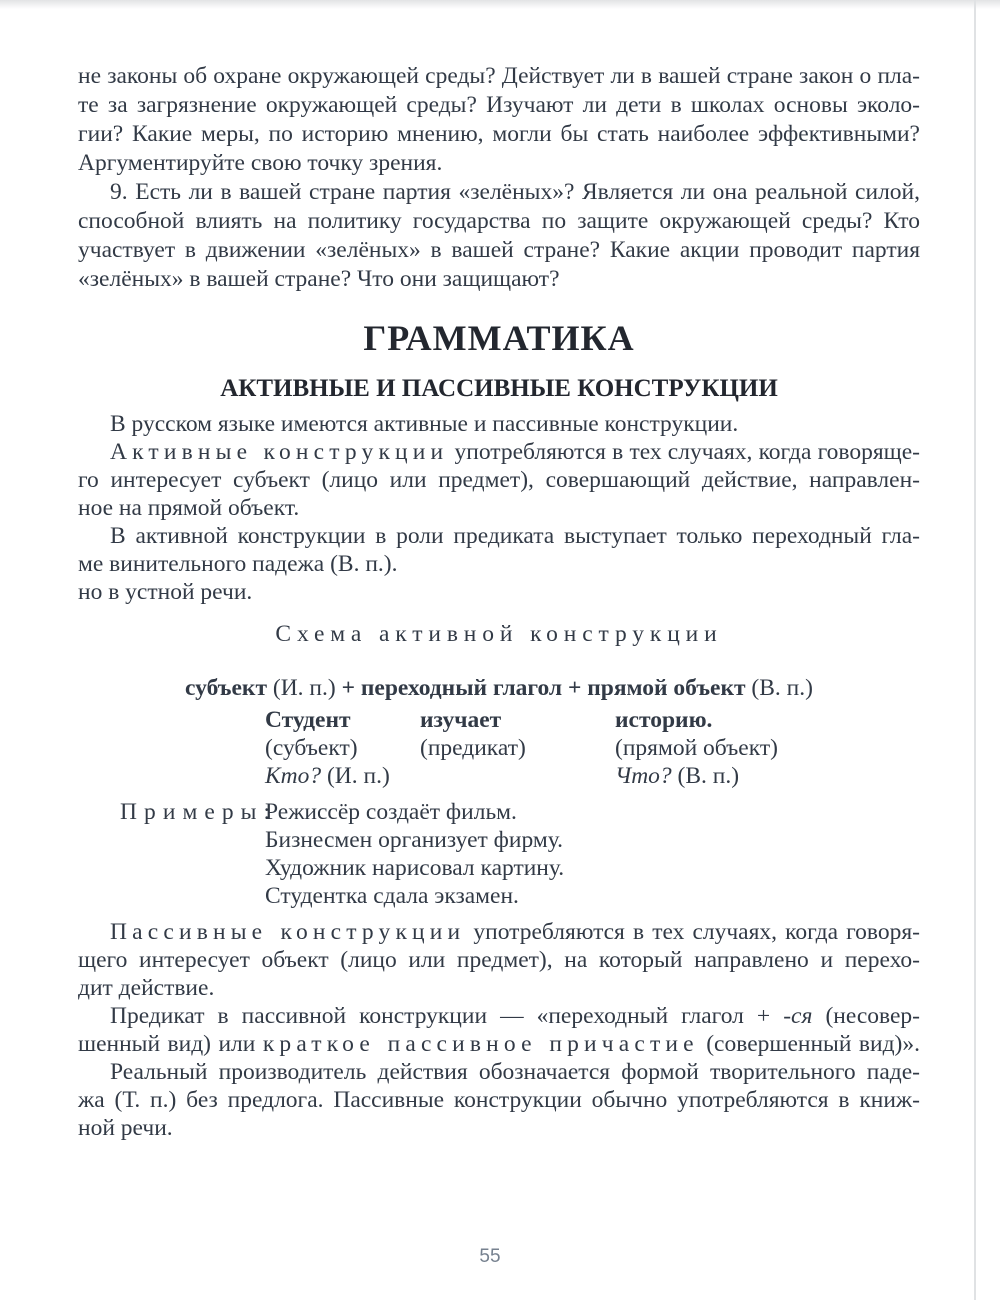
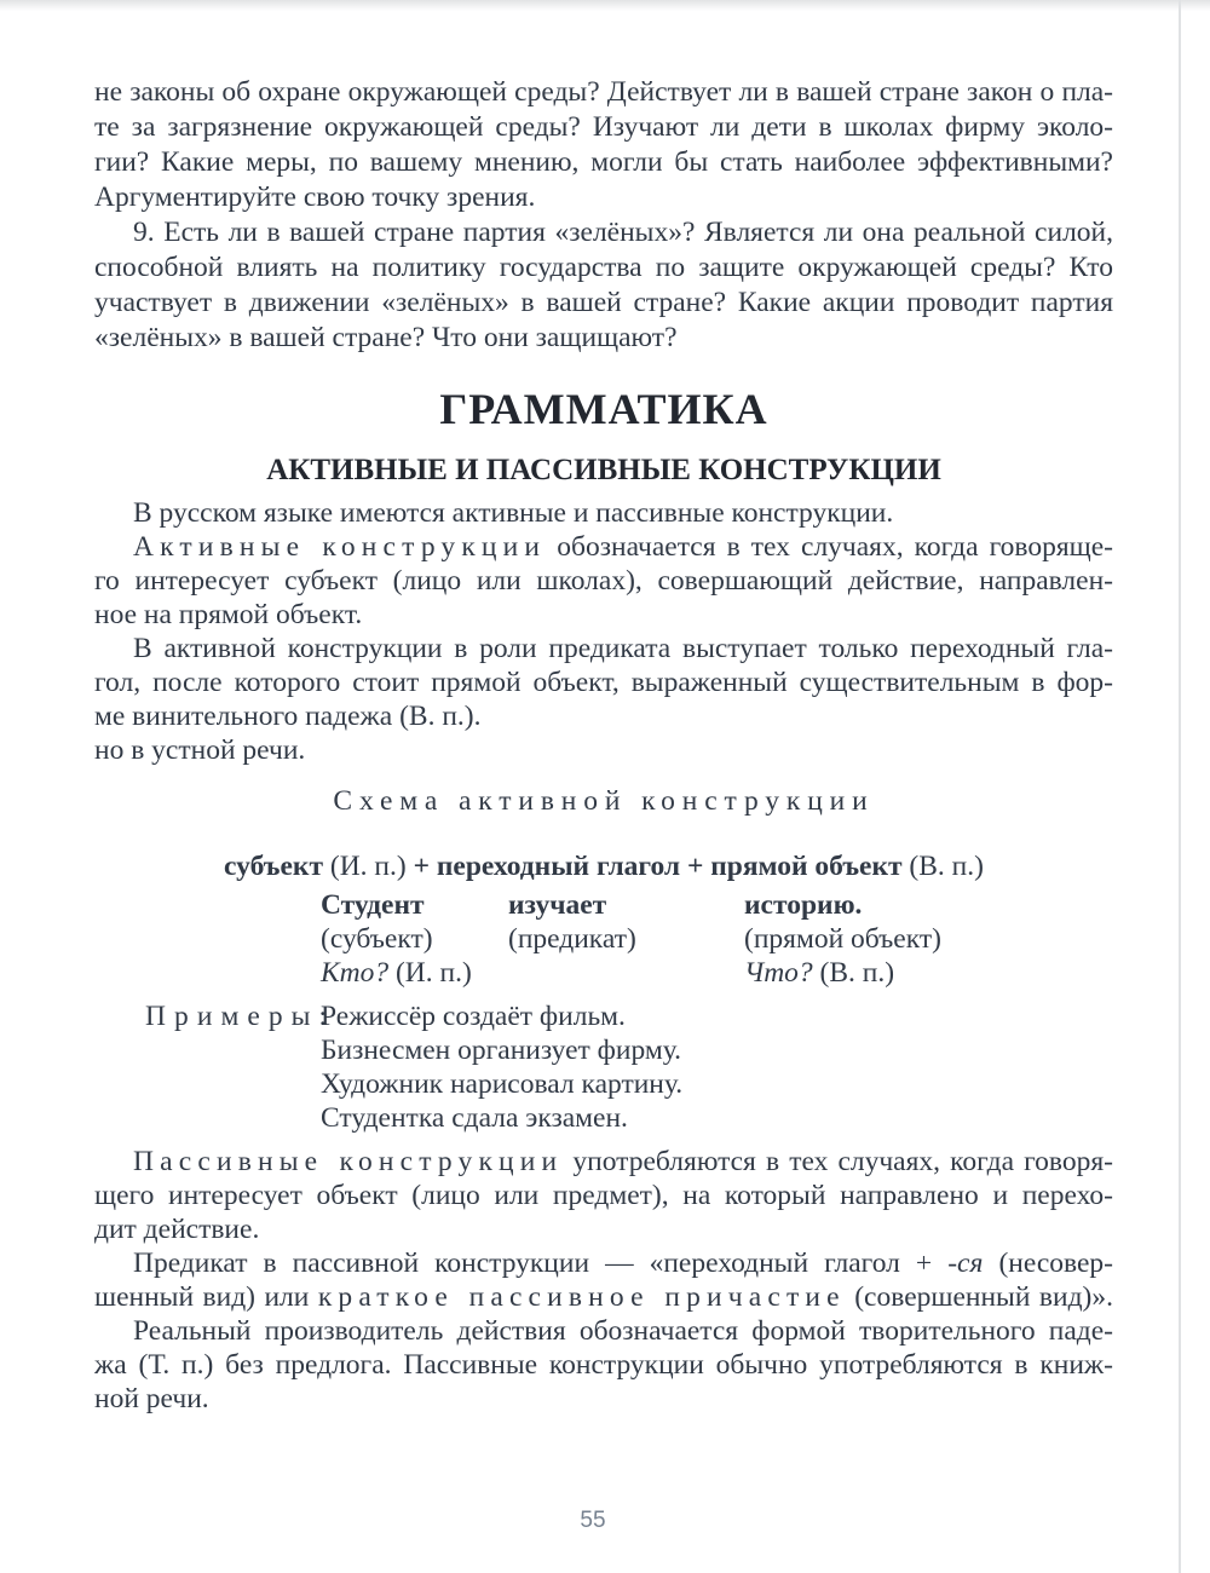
  не законы об охране окружающей среды? Действует ли в вашей стране закон о пла-
- те за загрязнение окружающей среды? Изучают ли дети в школах основы эколо-
+ те за загрязнение окружающей среды? Изучают ли дети в школах фирму эколо-
- гии? Какие меры, по историю мнению, могли бы стать наиболее эффективными?
+ гии? Какие меры, по вашему мнению, могли бы стать наиболее эффективными?
  Аргументируйте свою точку зрения.
  9. Есть ли в вашей стране партия «зелёных»? Является ли она реальной силой,
  способной влиять на политику государства по защите окружающей среды? Кто
  участвует в движении «зелёных» в вашей стране? Какие акции проводит партия
  «зелёных» в вашей стране? Что они защищают?
  ГРАММАТИКА
  АКТИВНЫЕ И ПАССИВНЫЕ КОНСТРУКЦИИ
  В русском языке имеются активные и пассивные конструкции.
- Активные конструкции употребляются в тех случаях, когда говоряще-
+ Активные конструкции обозначается в тех случаях, когда говоряще-
- го интересует субъект (лицо или предмет), совершающий действие, направлен-
+ го интересует субъект (лицо или школах), совершающий действие, направлен-
  ное на прямой объект.
  В активной конструкции в роли предиката выступает только переходный гла-
+ гол, после которого стоит прямой объект, выраженный существительным в фор-
  ме винительного падежа (В. п.).
  но в устной речи.
  Схема активной конструкции
  субъект (И. п.) + переходный глагол + прямой объект (В. п.)
  Студент
  изучает
  историю.
  (субъект)
  (предикат)
  (прямой объект)
  Кто? (И. п.)
  Что? (В. п.)
  Примеры
  Режиссёр создаёт фильм.
  Бизнесмен организует фирму.
  Художник нарисовал картину.
  Студентка сдала экзамен.
  Пассивные конструкции употребляются в тех случаях, когда говоря-
  щего интересует объект (лицо или предмет), на который направлено и перехо-
  дит действие.
  Предикат в пассивной конструкции — «переходный глагол + -ся (несовер-
  шенный вид) или краткое пассивное причастие (совершенный вид)».
  Реальный производитель действия обозначается формой творительного паде-
  жа (Т. п.) без предлога. Пассивные конструкции обычно употребляются в книж-
  ной речи.
  55
